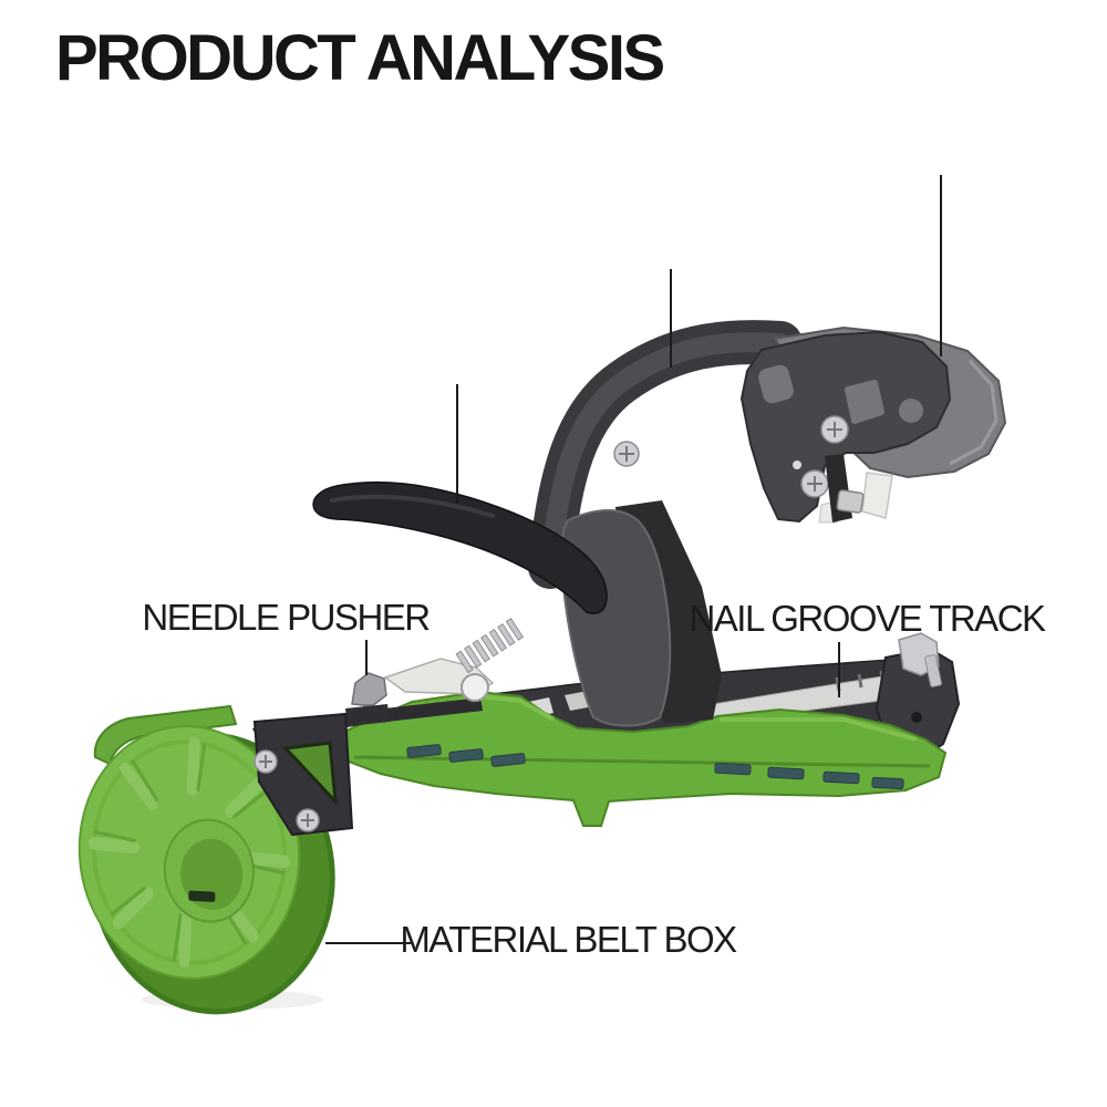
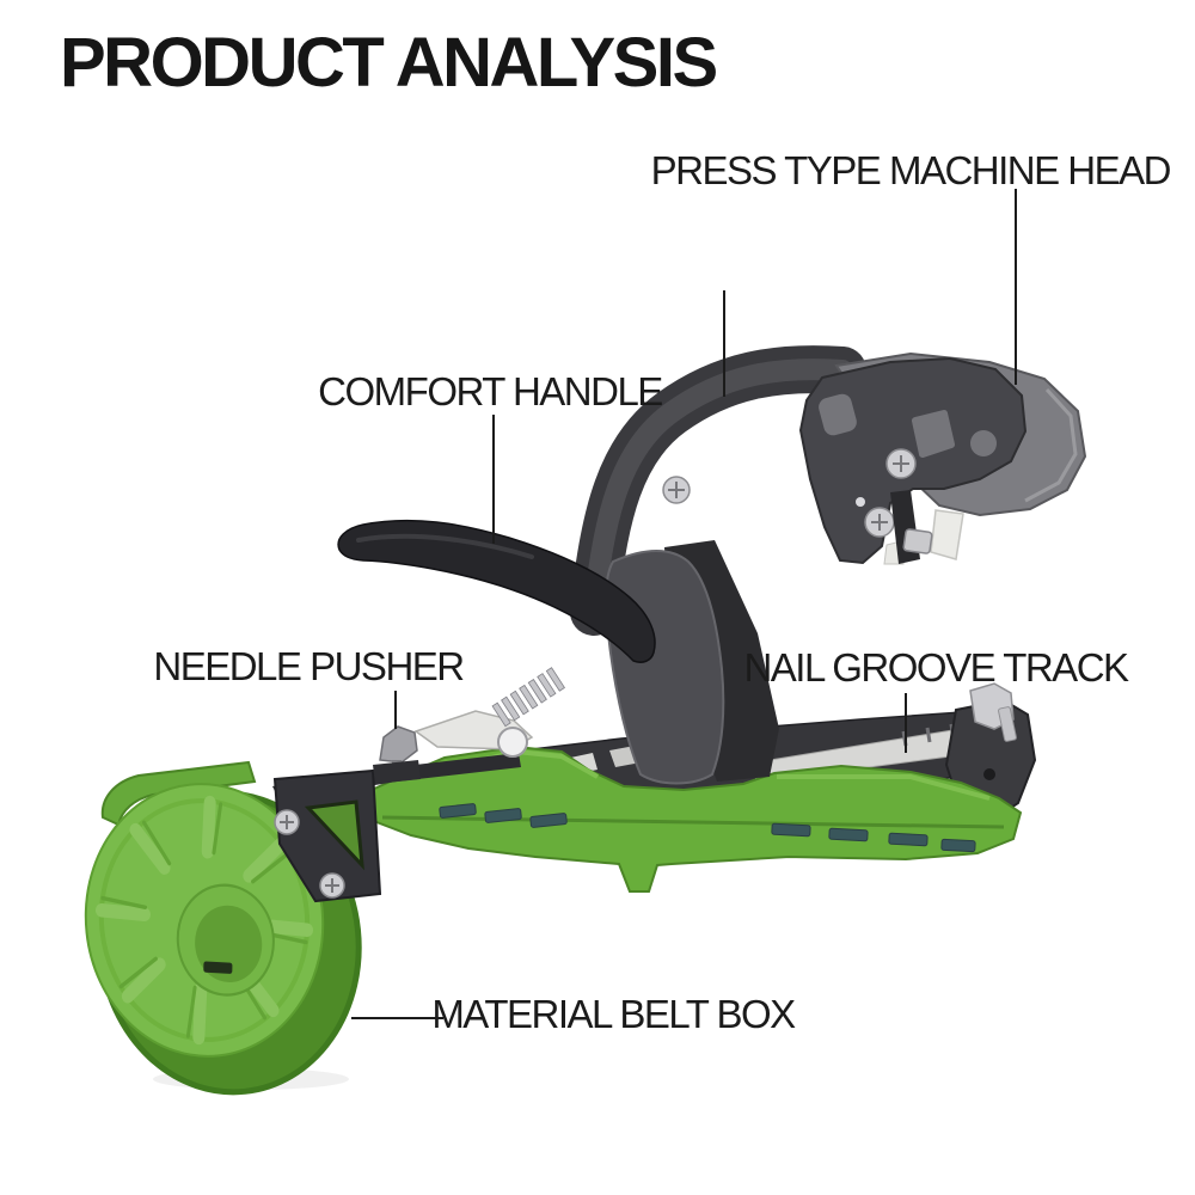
  PRODUCT ANALYSIS
+ PRESS TYPE MACHINE HEAD
+ COMFORT HANDLE
  NEEDLE PUSHER
  NAIL GROOVE TRACK
  MATERIAL BELT BOX
